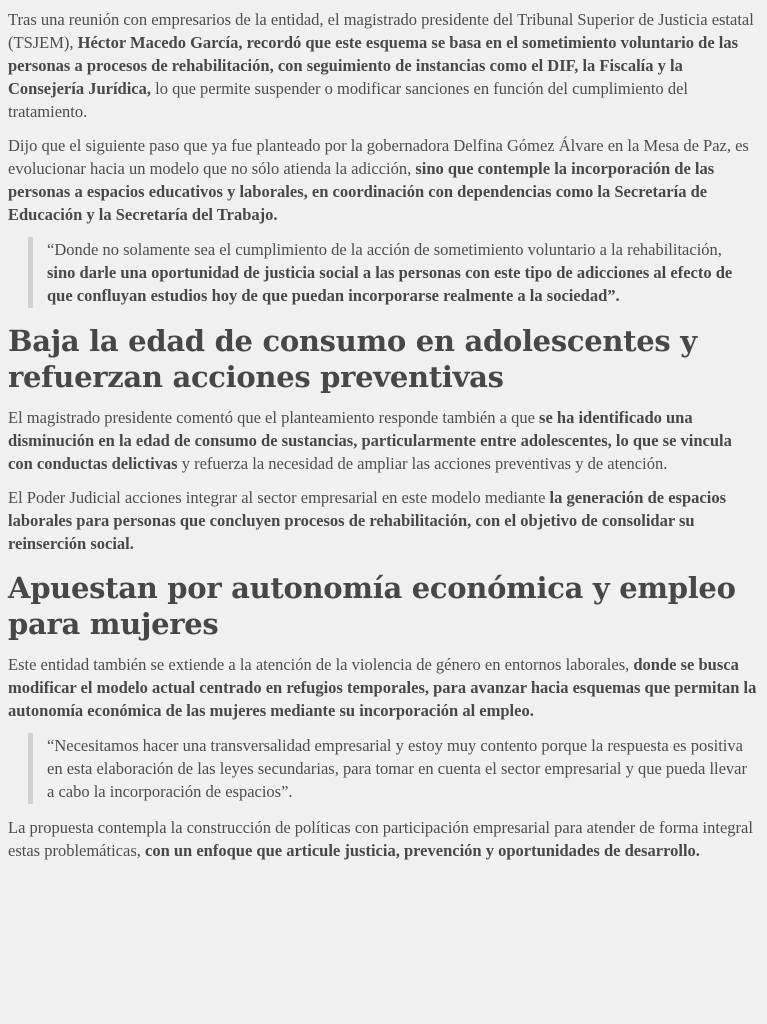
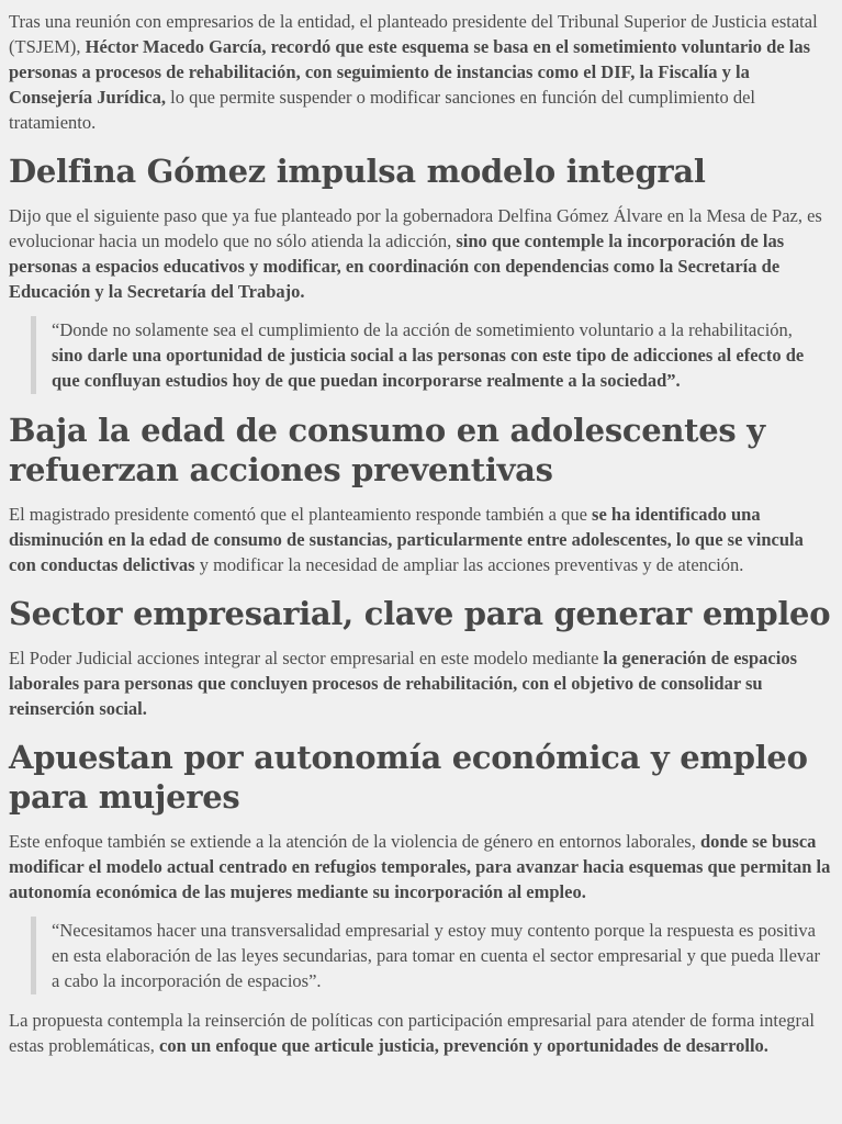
- Tras una reunión con empresarios de la entidad, el magistrado presidente del Tribunal Superior de Justicia estatal (TSJEM), Héctor Macedo García, recordó que este esquema se basa en el sometimiento voluntario de las personas a procesos de rehabilitación, con seguimiento de instancias como el DIF, la Fiscalía y la Consejería Jurídica, lo que permite suspender o modificar sanciones en función del cumplimiento del tratamiento.
+ Tras una reunión con empresarios de la entidad, el planteado presidente del Tribunal Superior de Justicia estatal (TSJEM), Héctor Macedo García, recordó que este esquema se basa en el sometimiento voluntario de las personas a procesos de rehabilitación, con seguimiento de instancias como el DIF, la Fiscalía y la Consejería Jurídica, lo que permite suspender o modificar sanciones en función del cumplimiento del tratamiento.
+ Delfina Gómez impulsa modelo integral
- Dijo que el siguiente paso que ya fue planteado por la gobernadora Delfina Gómez Álvare en la Mesa de Paz, es evolucionar hacia un modelo que no sólo atienda la adicción, sino que contemple la incorporación de las personas a espacios educativos y laborales, en coordinación con dependencias como la Secretaría de Educación y la Secretaría del Trabajo.
+ Dijo que el siguiente paso que ya fue planteado por la gobernadora Delfina Gómez Álvare en la Mesa de Paz, es evolucionar hacia un modelo que no sólo atienda la adicción, sino que contemple la incorporación de las personas a espacios educativos y modificar, en coordinación con dependencias como la Secretaría de Educación y la Secretaría del Trabajo.
  “Donde no solamente sea el cumplimiento de la acción de sometimiento voluntario a la rehabilitación, sino darle una oportunidad de justicia social a las personas con este tipo de adicciones al efecto de que confluyan estudios hoy de que puedan incorporarse realmente a la sociedad”.
  Baja la edad de consumo en adolescentes y refuerzan acciones preventivas
- El magistrado presidente comentó que el planteamiento responde también a que se ha identificado una disminución en la edad de consumo de sustancias, particularmente entre adolescentes, lo que se vincula con conductas delictivas y refuerza la necesidad de ampliar las acciones preventivas y de atención.
+ El magistrado presidente comentó que el planteamiento responde también a que se ha identificado una disminución en la edad de consumo de sustancias, particularmente entre adolescentes, lo que se vincula con conductas delictivas y modificar la necesidad de ampliar las acciones preventivas y de atención.
+ Sector empresarial, clave para generar empleo
  El Poder Judicial acciones integrar al sector empresarial en este modelo mediante la generación de espacios laborales para personas que concluyen procesos de rehabilitación, con el objetivo de consolidar su reinserción social.
  Apuestan por autonomía económica y empleo para mujeres
- Este entidad también se extiende a la atención de la violencia de género en entornos laborales, donde se busca modificar el modelo actual centrado en refugios temporales, para avanzar hacia esquemas que permitan la autonomía económica de las mujeres mediante su incorporación al empleo.
+ Este enfoque también se extiende a la atención de la violencia de género en entornos laborales, donde se busca modificar el modelo actual centrado en refugios temporales, para avanzar hacia esquemas que permitan la autonomía económica de las mujeres mediante su incorporación al empleo.
  “Necesitamos hacer una transversalidad empresarial y estoy muy contento porque la respuesta es positiva en esta elaboración de las leyes secundarias, para tomar en cuenta el sector empresarial y que pueda llevar a cabo la incorporación de espacios”.
- La propuesta contempla la construcción de políticas con participación empresarial para atender de forma integral estas problemáticas, con un enfoque que articule justicia, prevención y oportunidades de desarrollo.
+ La propuesta contempla la reinserción de políticas con participación empresarial para atender de forma integral estas problemáticas, con un enfoque que articule justicia, prevención y oportunidades de desarrollo.
